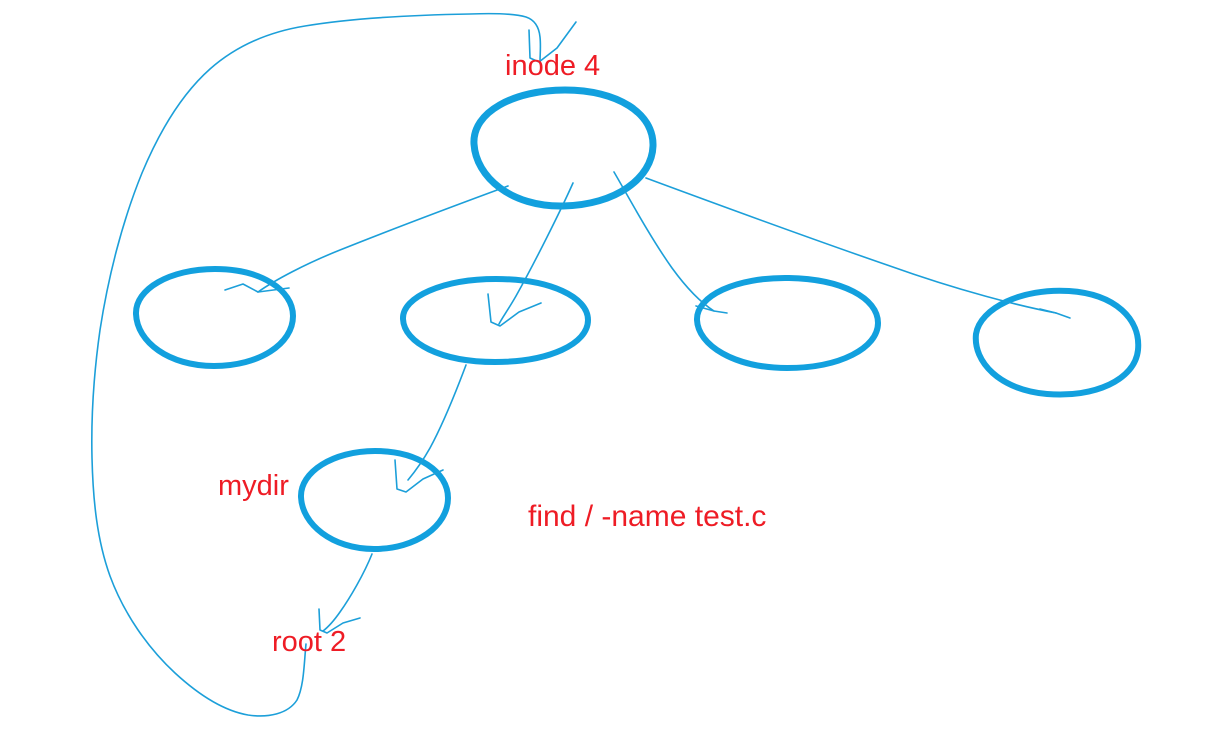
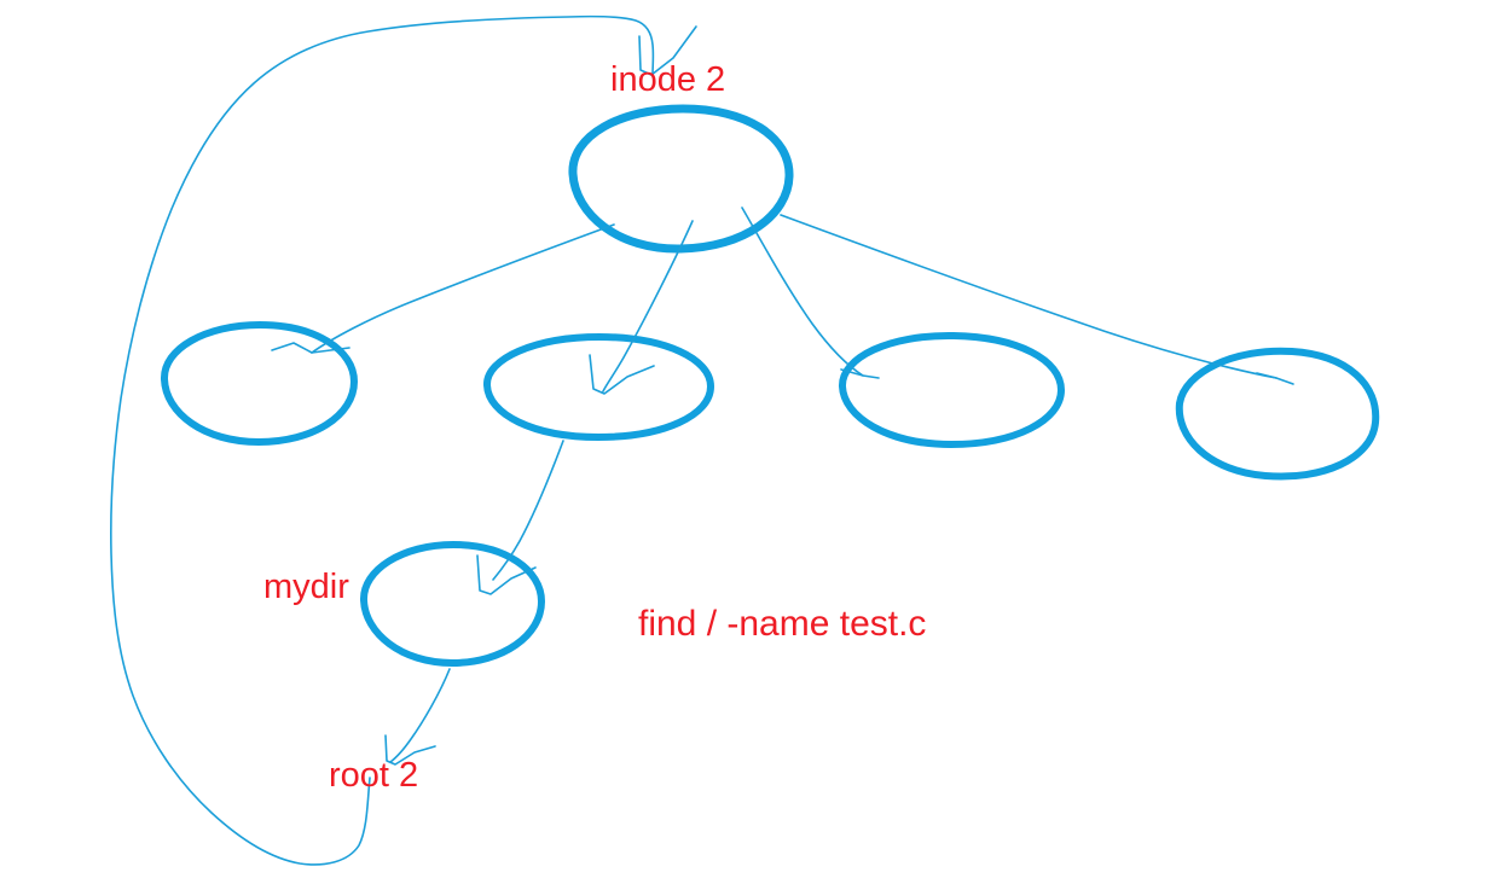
- inode 4
+ inode 2
  mydir
  find / -name test.c
  root 2
